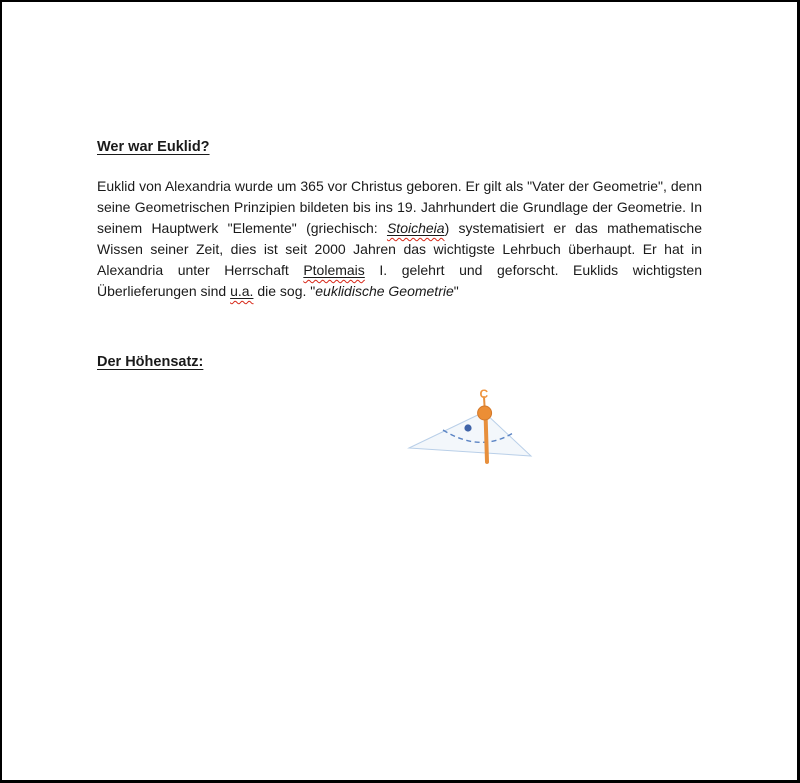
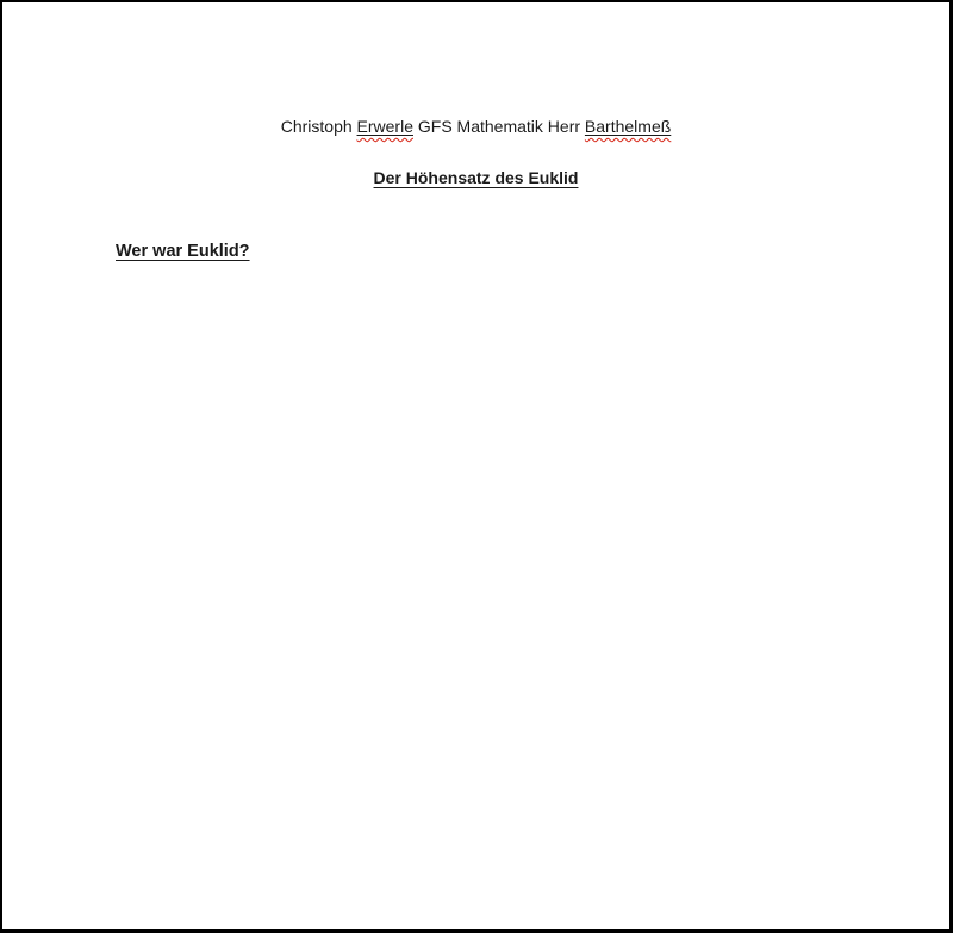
+ Christoph Erwerle GFS Mathematik Herr Barthelmeß
+ Der Höhensatz des Euklid
  Wer war Euklid?
- Euklid von Alexandria wurde um 365 vor Christus geboren. Er gilt als "Vater der Geometrie", denn seine Geometrischen Prinzipien bildeten bis ins 19. Jahrhundert die Grundlage der Geometrie. In seinem Hauptwerk "Elemente" (griechisch: Stoicheia) systematisiert er das mathematische Wissen seiner Zeit, dies ist seit 2000 Jahren das wichtigste Lehrbuch überhaupt. Er hat in Alexandria unter Herrschaft Ptolemais I. gelehrt und geforscht. Euklids wichtigsten Überlieferungen sind u.a. die sog. "euklidische Geometrie"
- Der Höhensatz:
- C
